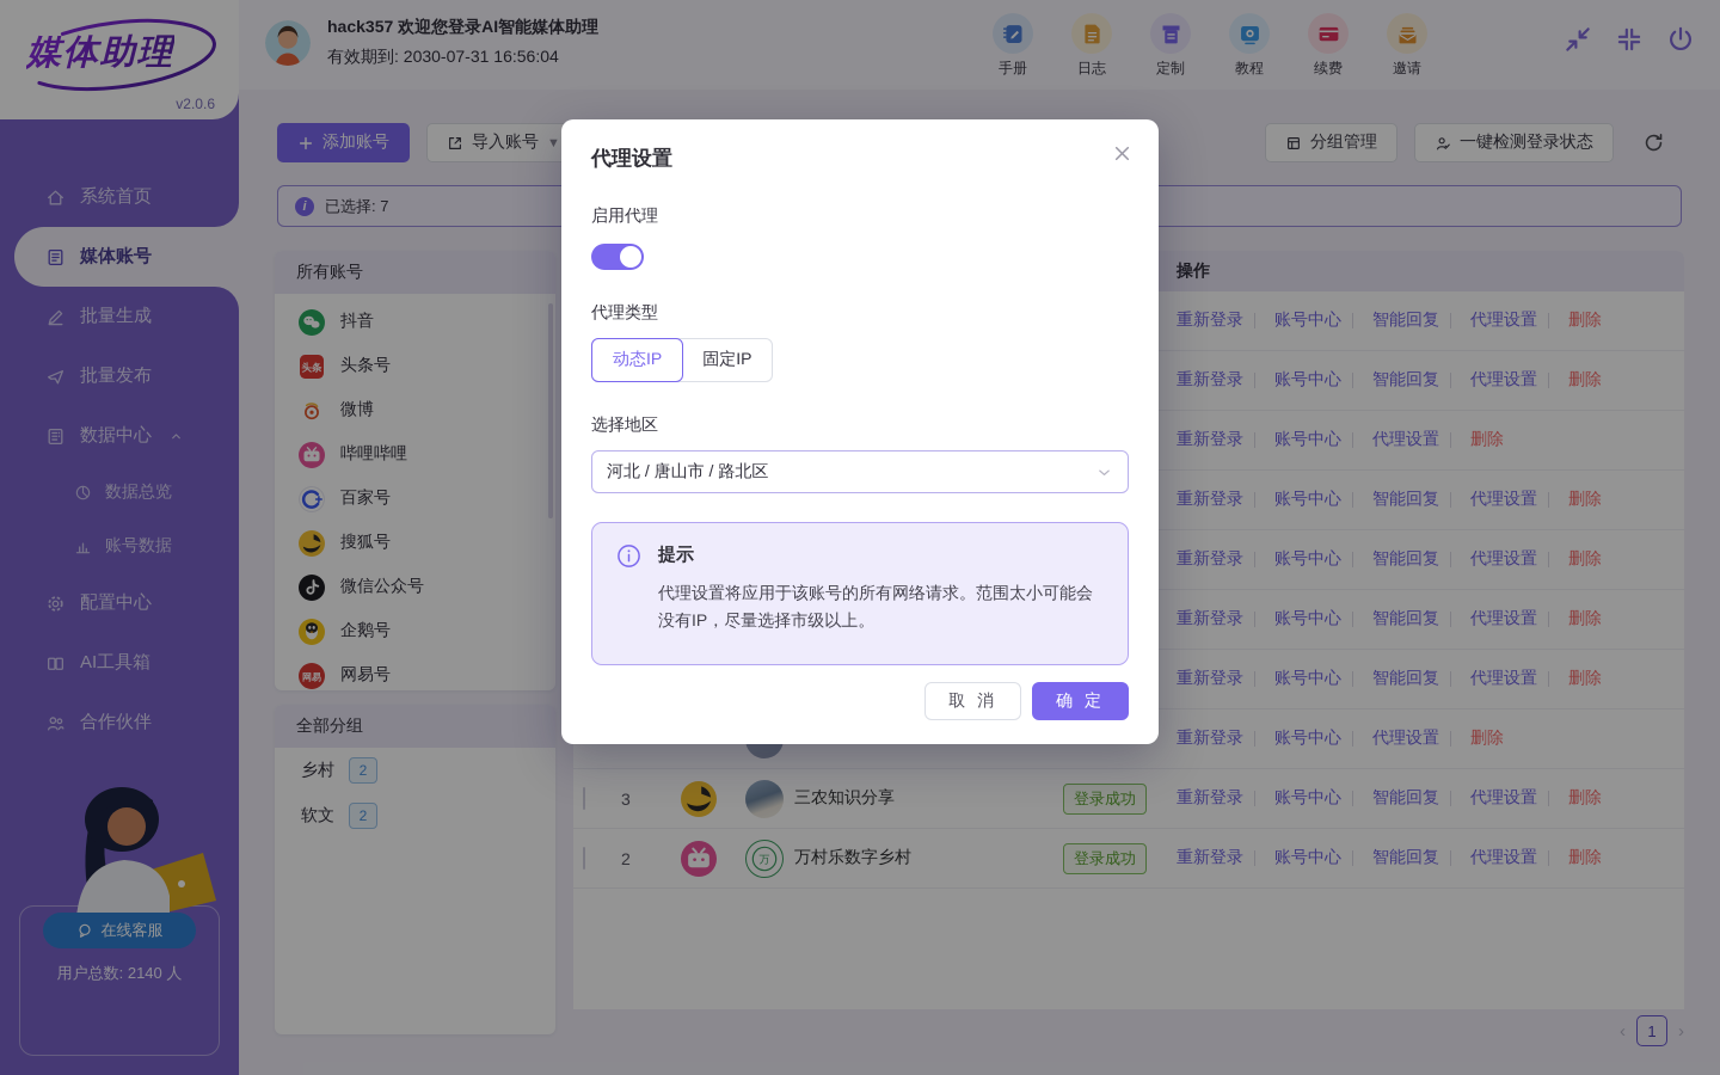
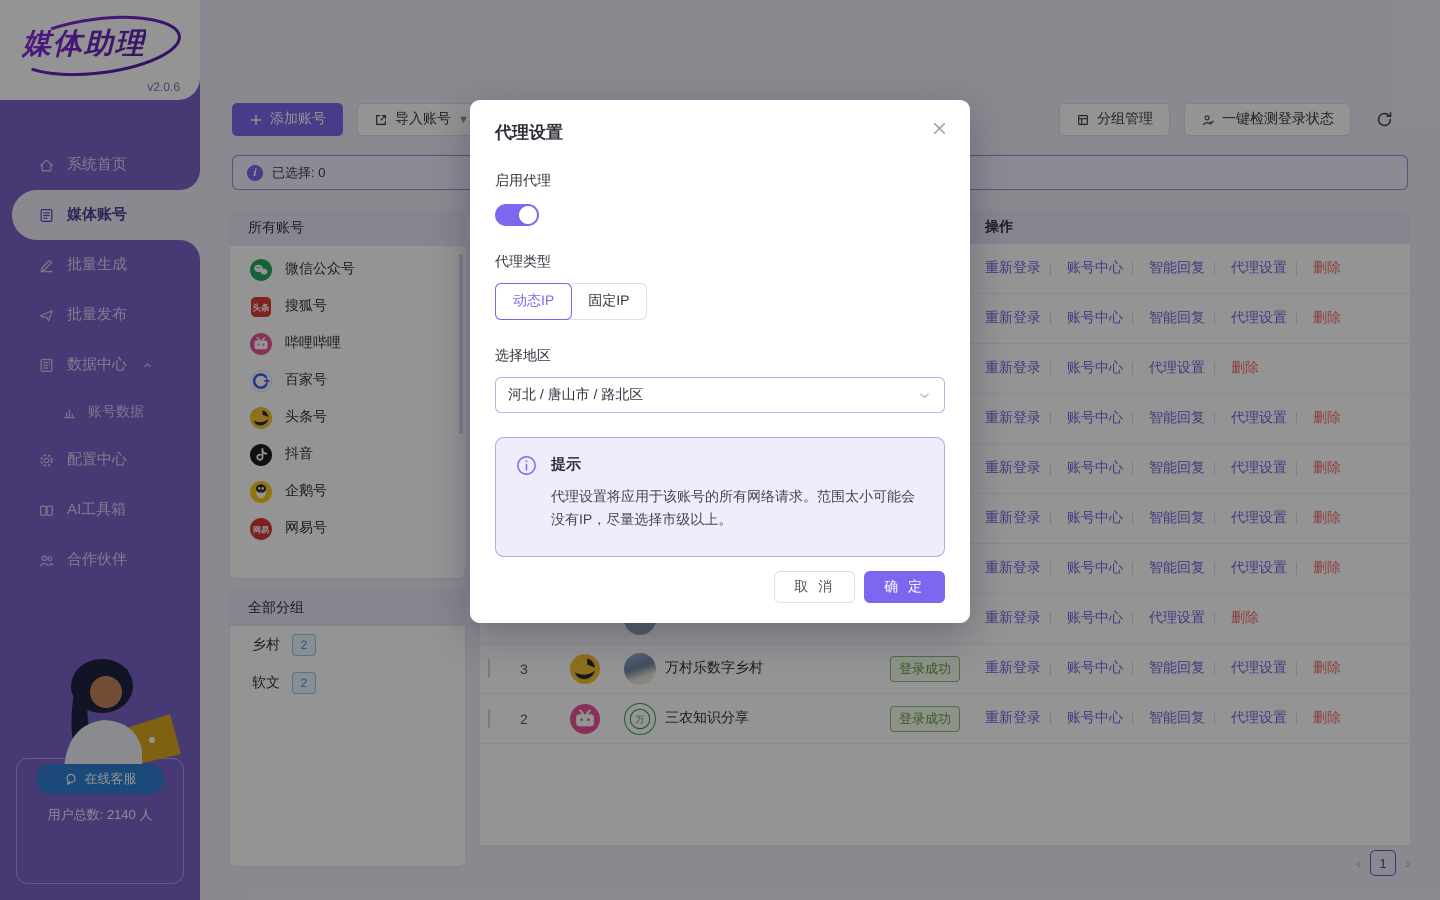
  媒体助理
  v2.0.6
  系统首页
  媒体账号
  批量生成
  批量发布
  数据中心
- 数据总览
  账号数据
  配置中心
  AI工具箱
  合作伙伴
  在线客服
  用户总数: 2140 人
- hack357 欢迎您登录AI智能媒体助理
- 有效期到: 2030-07-31 16:56:04
- 手册
- 日志
- 定制
- 教程
- 续费
- 邀请
  添加账号
  导入账号
  ▼
  分组管理
  一键检测登录状态
  i
- 已选择: 7
+ 已选择: 0
  所有账号
- 抖音
+ 微信公众号
  头条
- 头条号
+ 搜狐号
- 微博
  哔哩哔哩
  百家号
- 搜狐号
+ 头条号
- 微信公众号
+ 抖音
  企鹅号
  网易
  网易号
  全部分组
  乡村
  2
  软文
  2
  操作
  重新登录
  账号中心
  智能回复
  代理设置
  删除
  重新登录
  账号中心
  智能回复
  代理设置
  删除
  重新登录
  账号中心
  代理设置
  删除
  重新登录
  账号中心
  智能回复
  代理设置
  删除
  重新登录
  账号中心
  智能回复
  代理设置
  删除
  重新登录
  账号中心
  智能回复
  代理设置
  删除
  重新登录
  账号中心
  智能回复
  代理设置
  删除
  重新登录
  账号中心
  代理设置
  删除
  3
- 三农知识分享
+ 万村乐数字乡村
  登录成功
  重新登录
  账号中心
  智能回复
  代理设置
  删除
  2
  万
- 万村乐数字乡村
+ 三农知识分享
  登录成功
  重新登录
  账号中心
  智能回复
  代理设置
  删除
  ‹
  1
  ›
  代理设置
  启用代理
  代理类型
  动态IP
  固定IP
  选择地区
  河北 / 唐山市 / 路北区
  提示
  代理设置将应用于该账号的所有网络请求。范围太小可能会没有IP，尽量选择市级以上。
  取 消
  确 定
